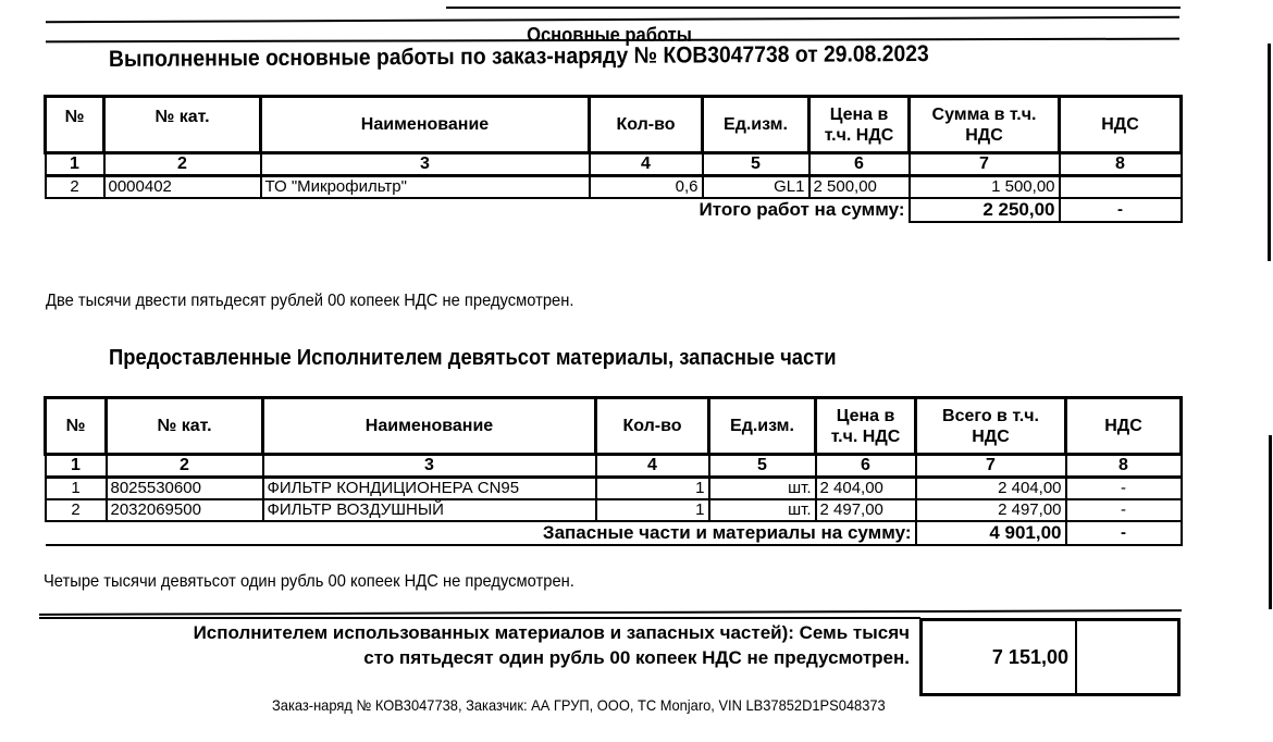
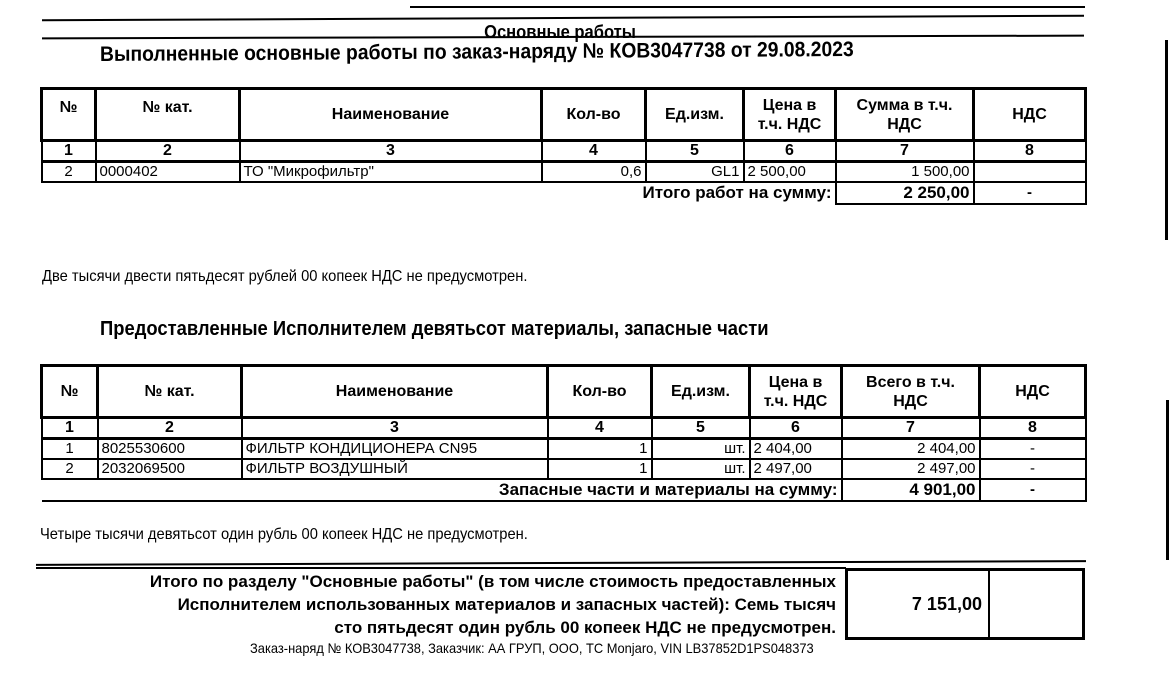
  Основные работы
  Выполненные основные работы по заказ-наряду № КОВ3047738 от 29.08.2023
  №	№ кат.	Наименование	Кол-во	Ед.изм.	Цена в т.ч. НДС	Сумма в т.ч. НДС	НДС
  1	2	3	4	5	6	7	8
  2	0000402	ТО "Микрофильтр"	0,6	GL1	2 500,00	1 500,00
  	Итого работ на сумму:	2 250,00	-
  Две тысячи двести пятьдесят рублей 00 копеек НДС не предусмотрен.
  Предоставленные Исполнителем девятьсот материалы, запасные части
  №	№ кат.	Наименование	Кол-во	Ед.изм.	Цена в т.ч. НДС	Всего в т.ч. НДС	НДС
  1	2	3	4	5	6	7	8
  1	8025530600	ФИЛЬТР КОНДИЦИОНЕРА CN95	1	шт.	2 404,00	2 404,00	-
  2	2032069500	ФИЛЬТР ВОЗДУШНЫЙ	1	шт.	2 497,00	2 497,00	-
  	Запасные части и материалы на сумму:	4 901,00	-
  Четыре тысячи девятьсот один рубль 00 копеек НДС не предусмотрен.
+ Итого по разделу "Основные работы" (в том числе стоимость предоставленных
  Исполнителем использованных материалов и запасных частей): Семь тысяч
  сто пятьдесят один рубль 00 копеек НДС не предусмотрен.
  7 151,00
  Заказ-наряд № КОВ3047738, Заказчик: АА ГРУП, ООО, ТС Monjaro, VIN LB37852D1PS048373
